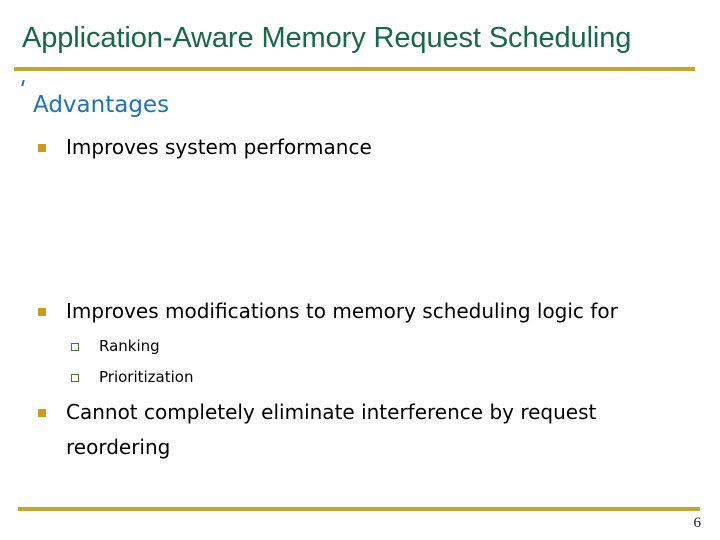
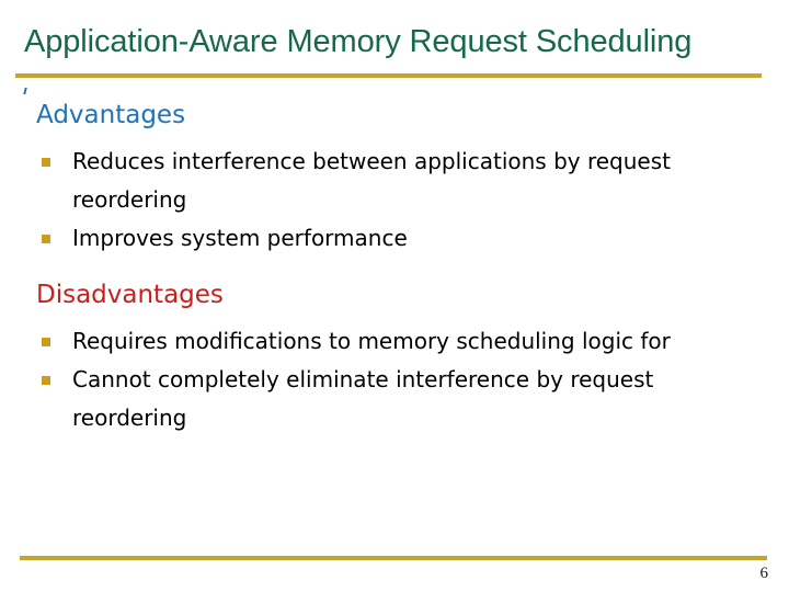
  Application-Aware Memory Request Scheduling
  Advantages
+ Reduces interference between applications by request reordering
  Improves system performance
+ Disadvantages
- Improves modifications to memory scheduling logic for
+ Requires modifications to memory scheduling logic for
- Ranking
- Prioritization
  Cannot completely eliminate interference by request reordering
  6
